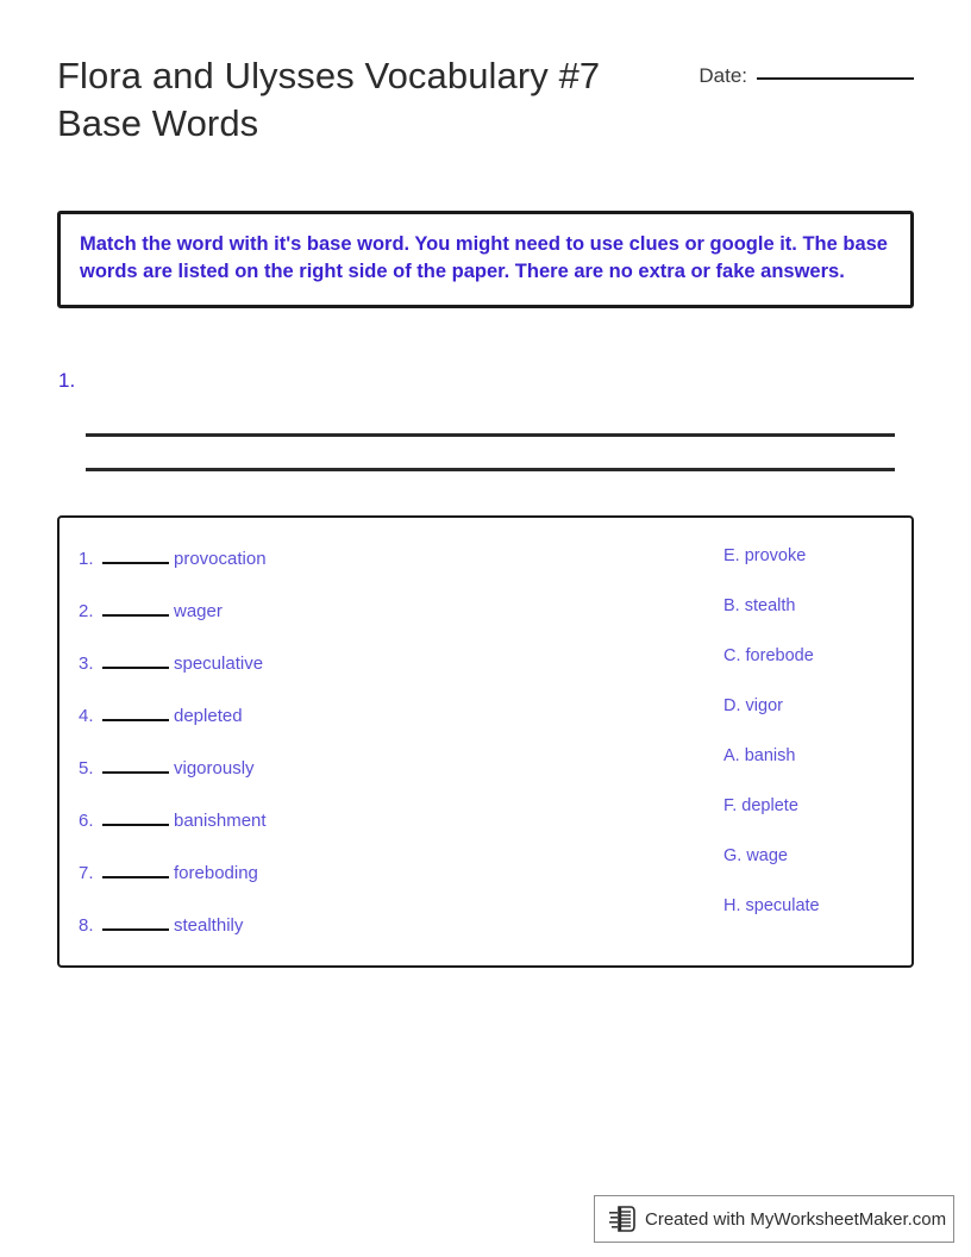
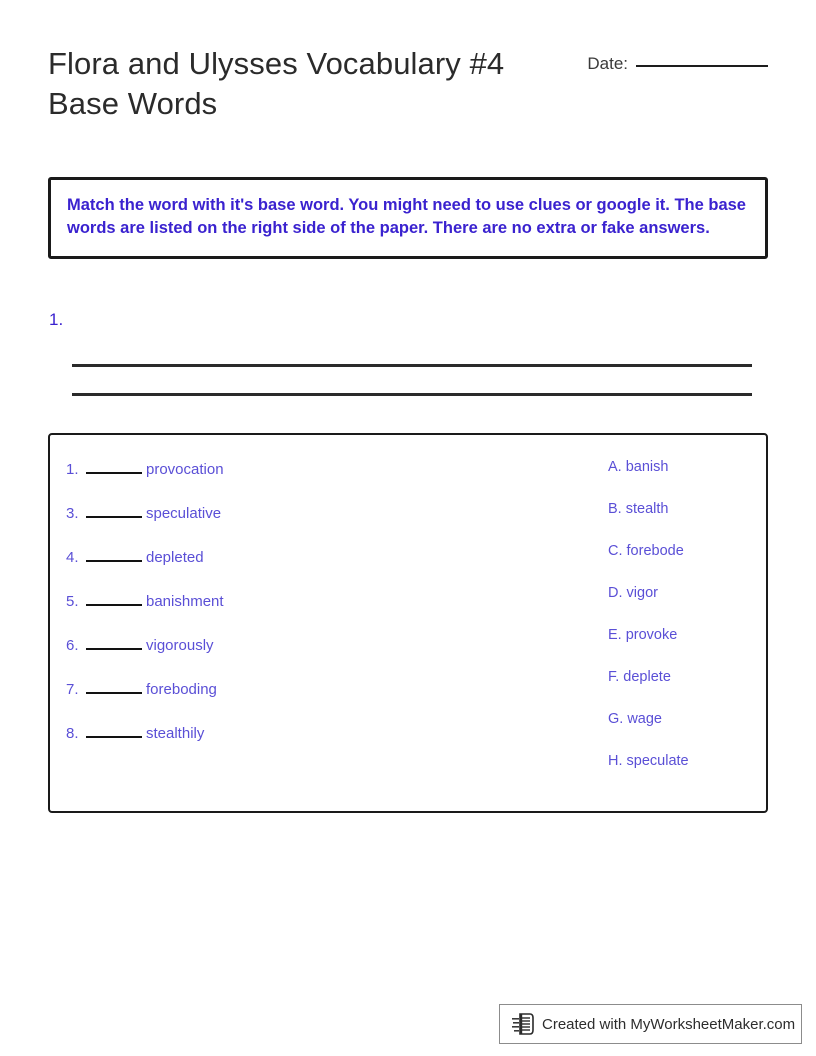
- Flora and Ulysses Vocabulary #7 Base Words
+ Flora and Ulysses Vocabulary #4 Base Words
  Date:
  Match the word with it's base word. You might need to use clues or google it. The base words are listed on the right side of the paper. There are no extra or fake answers.
  1.
  1.
  provocation
- 2.
- wager
  3.
  speculative
  4.
  depleted
  5.
- vigorously
+ banishment
  6.
- banishment
+ vigorously
  7.
  foreboding
  8.
  stealthily
- E. provoke
+ A. banish
  B. stealth
  C. forebode
  D. vigor
- A. banish
+ E. provoke
  F. deplete
  G. wage
  H. speculate
  Created with MyWorksheetMaker.com
